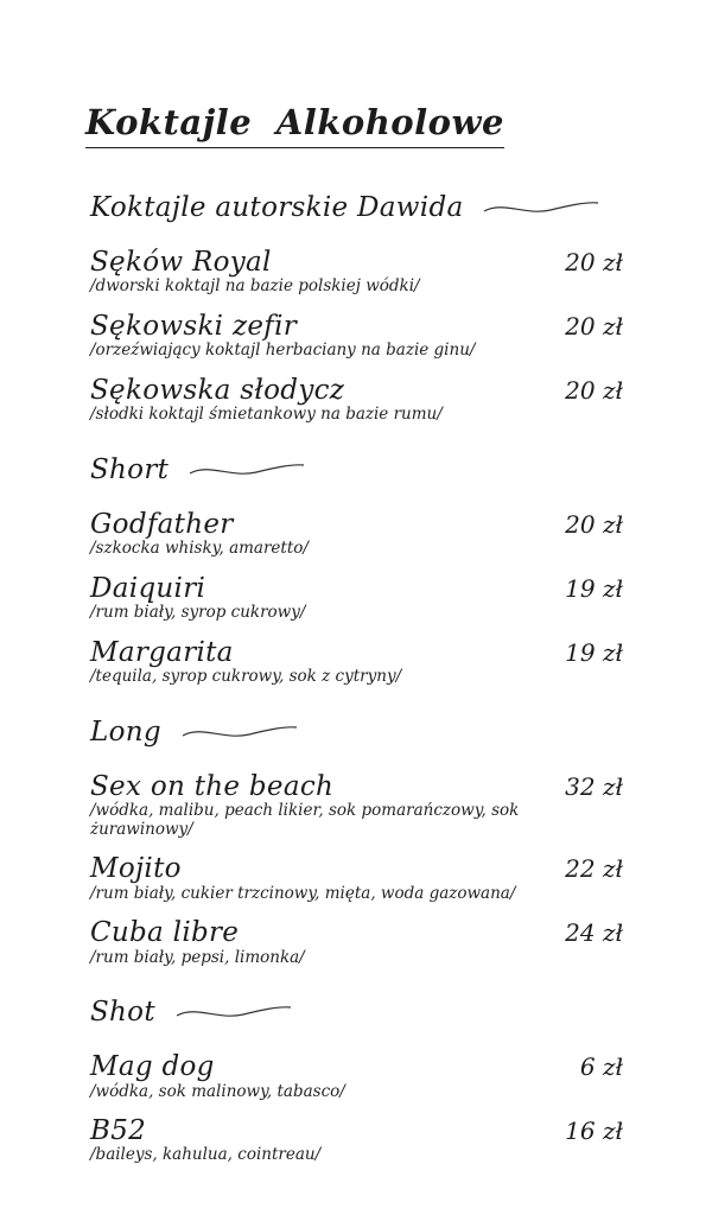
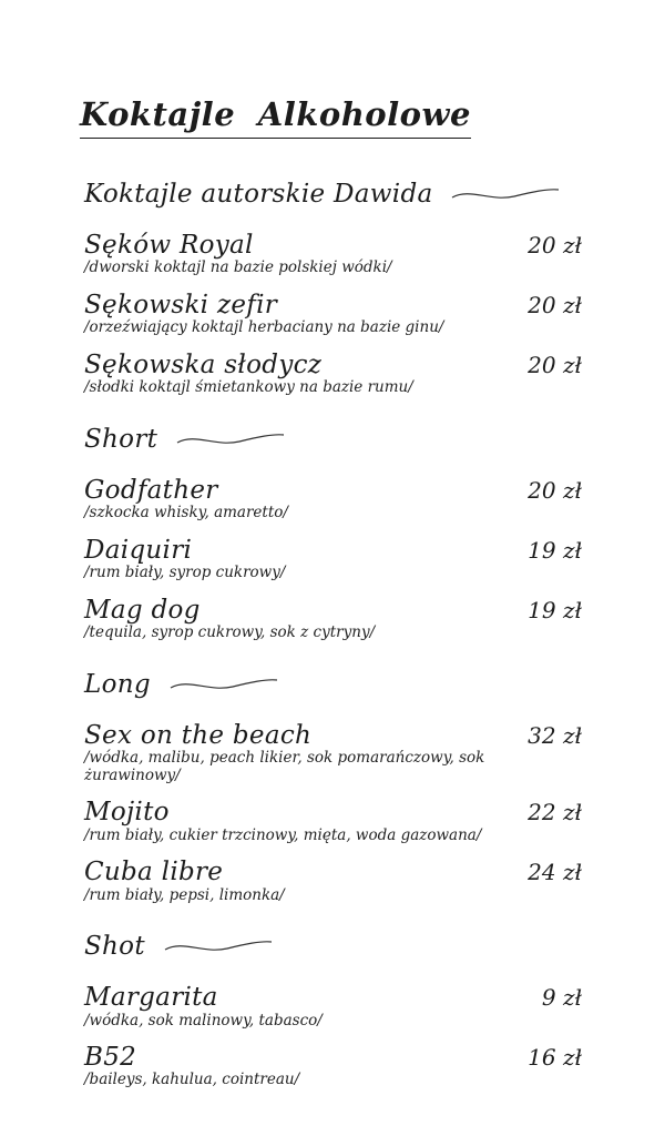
  Koktajle Alkoholowe
  Koktajle autorskie Dawida
  Sęków Royal
  20 zł
  /dworski koktajl na bazie polskiej wódki/
  Sękowski zefir
  20 zł
  /orzeźwiający koktajl herbaciany na bazie ginu/
  Sękowska słodycz
  20 zł
  /słodki koktajl śmietankowy na bazie rumu/
  Short
  Godfather
  20 zł
  /szkocka whisky, amaretto/
  Daiquiri
  19 zł
  /rum biały, syrop cukrowy/
- Margarita
+ Mag dog
  19 zł
  /tequila, syrop cukrowy, sok z cytryny/
  Long
  Sex on the beach
  32 zł
  /wódka, malibu, peach likier, sok pomarańczowy, sok żurawinowy/
  Mojito
  22 zł
  /rum biały, cukier trzcinowy, mięta, woda gazowana/
  Cuba libre
  24 zł
  /rum biały, pepsi, limonka/
  Shot
- Mag dog
+ Margarita
- 6 zł
+ 9 zł
  /wódka, sok malinowy, tabasco/
  B52
  16 zł
  /baileys, kahulua, cointreau/
